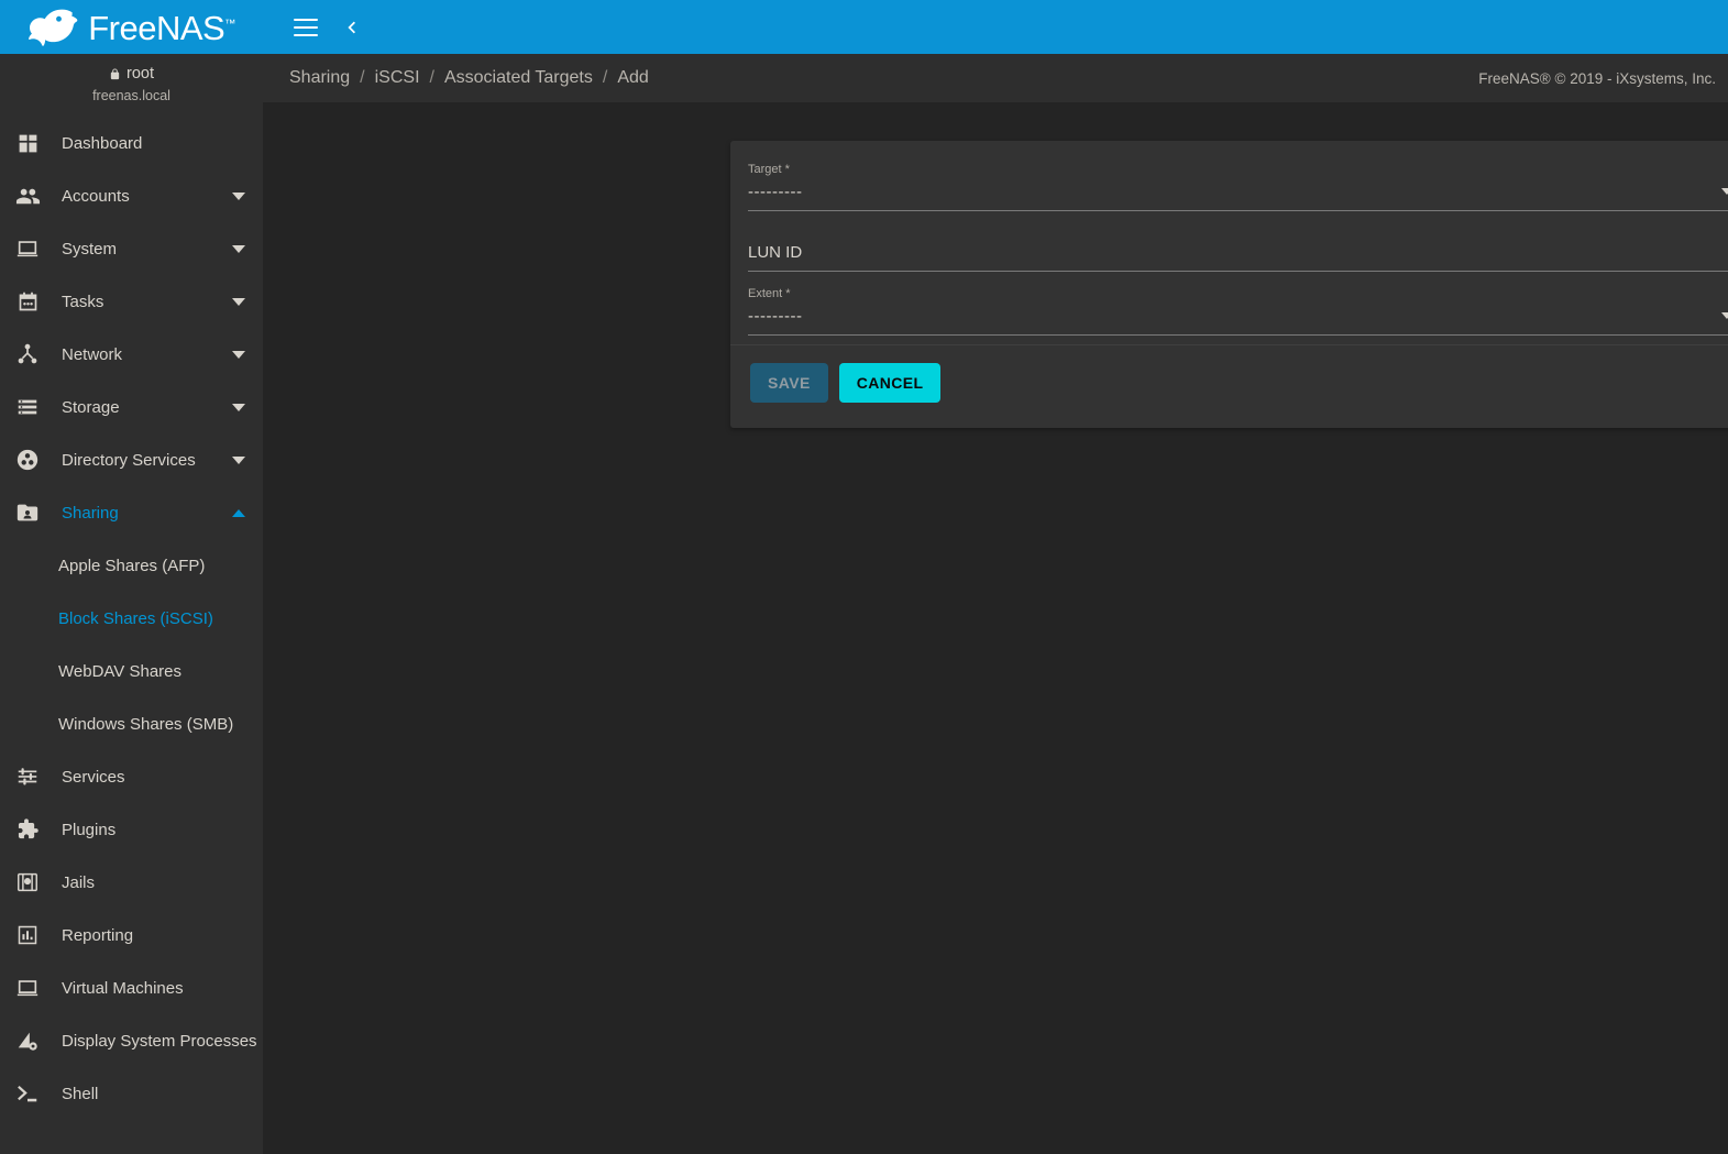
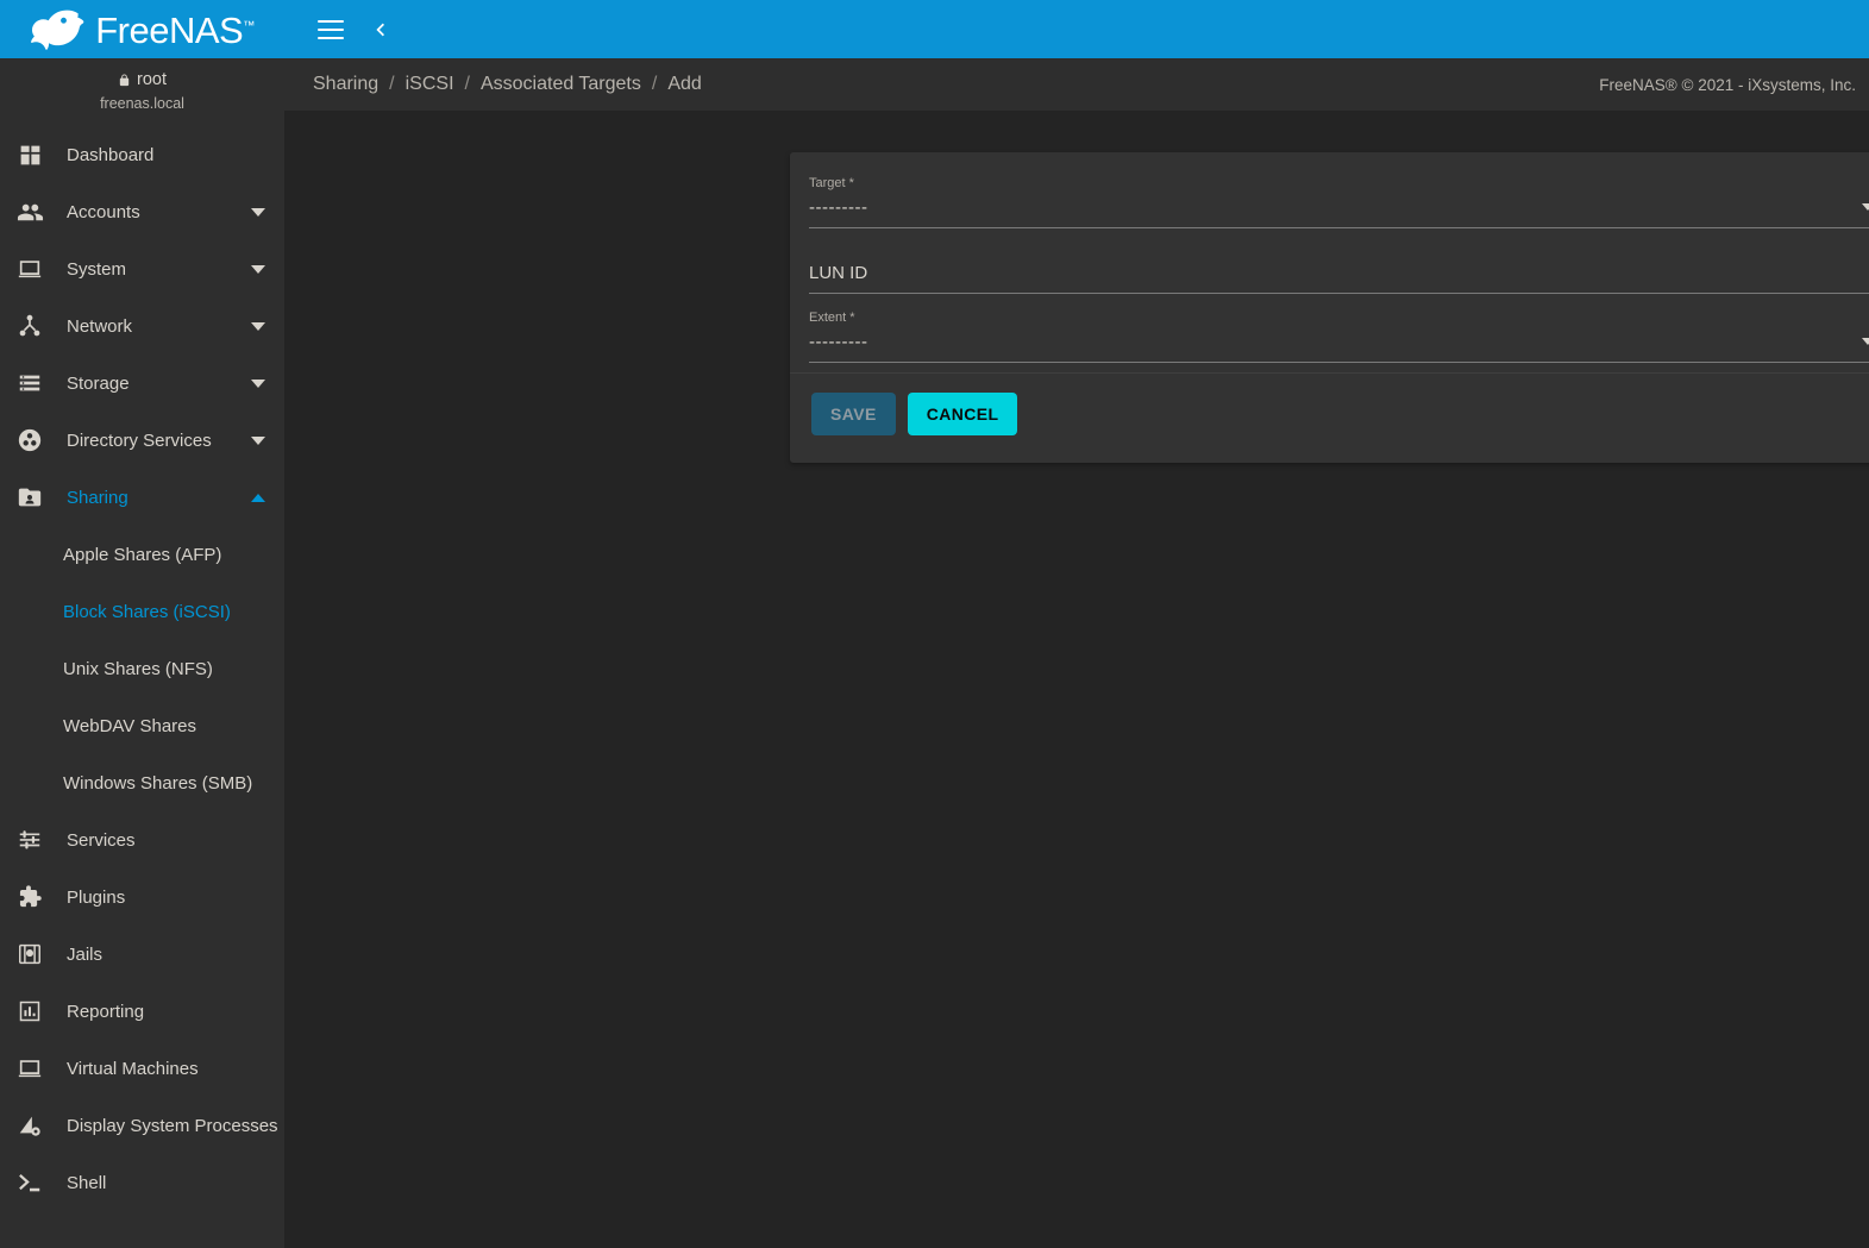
  FreeNAS™
  root
  freenas.local
  Dashboard
  Accounts
  System
- Tasks
  Network
  Storage
  Directory Services
  Sharing
  Apple Shares (AFP)
  Block Shares (iSCSI)
+ Unix Shares (NFS)
  WebDAV Shares
  Windows Shares (SMB)
  Services
  Plugins
  Jails
  Reporting
  Virtual Machines
  Display System Processes
  Shell
  Sharing
  /
  iSCSI
  /
  Associated Targets
  /
  Add
- FreeNAS® © 2019 - iXsystems, Inc.
+ FreeNAS® © 2021 - iXsystems, Inc.
  Target *
  ---------
  LUN ID
  Extent *
  ---------
  SAVE
  CANCEL
